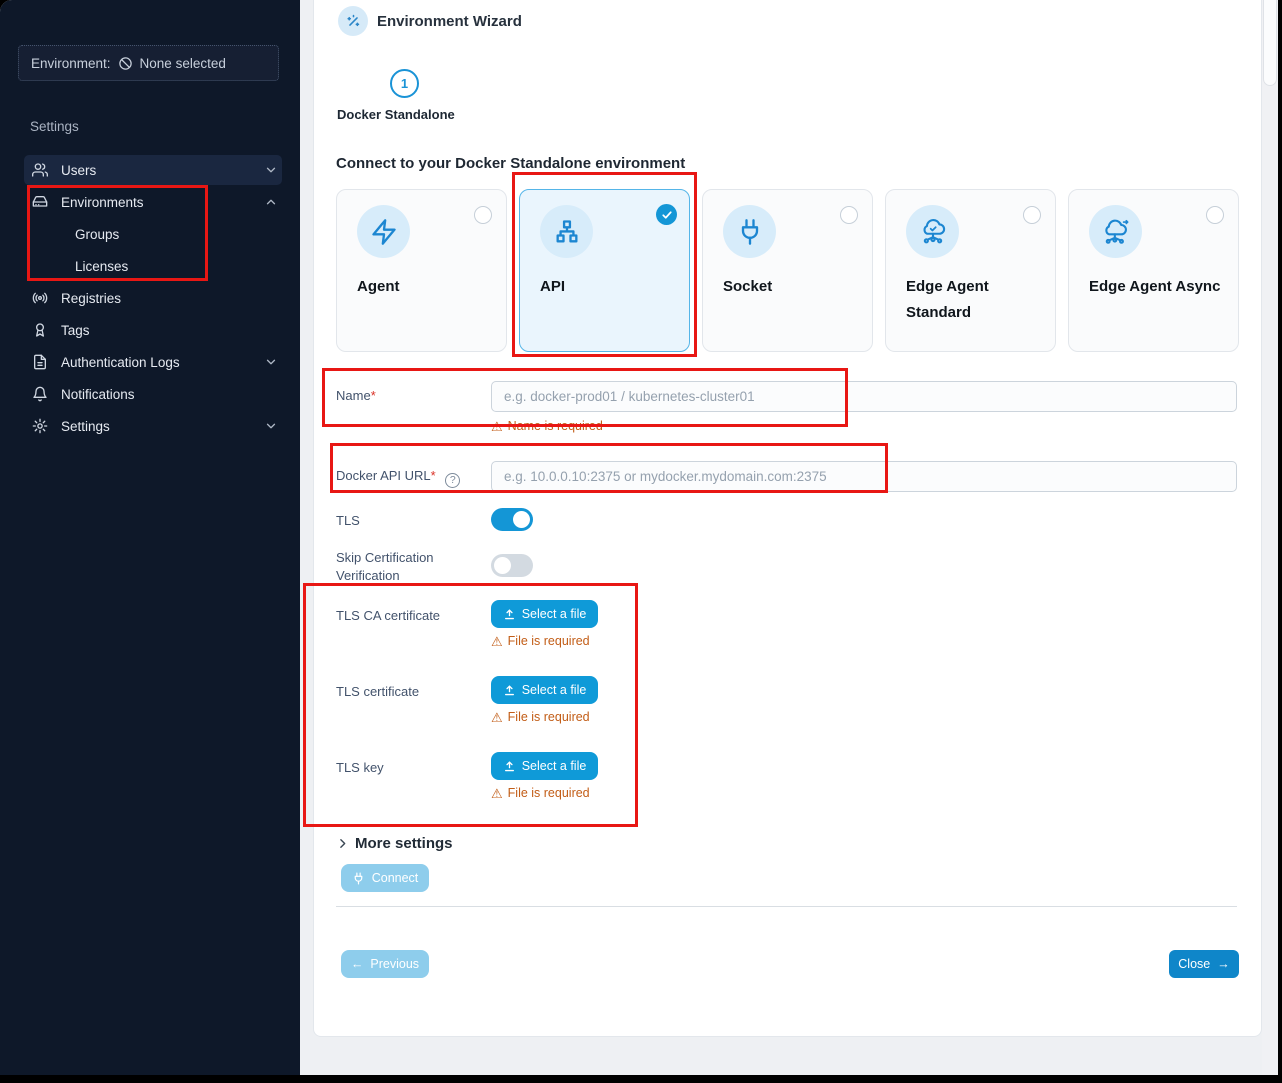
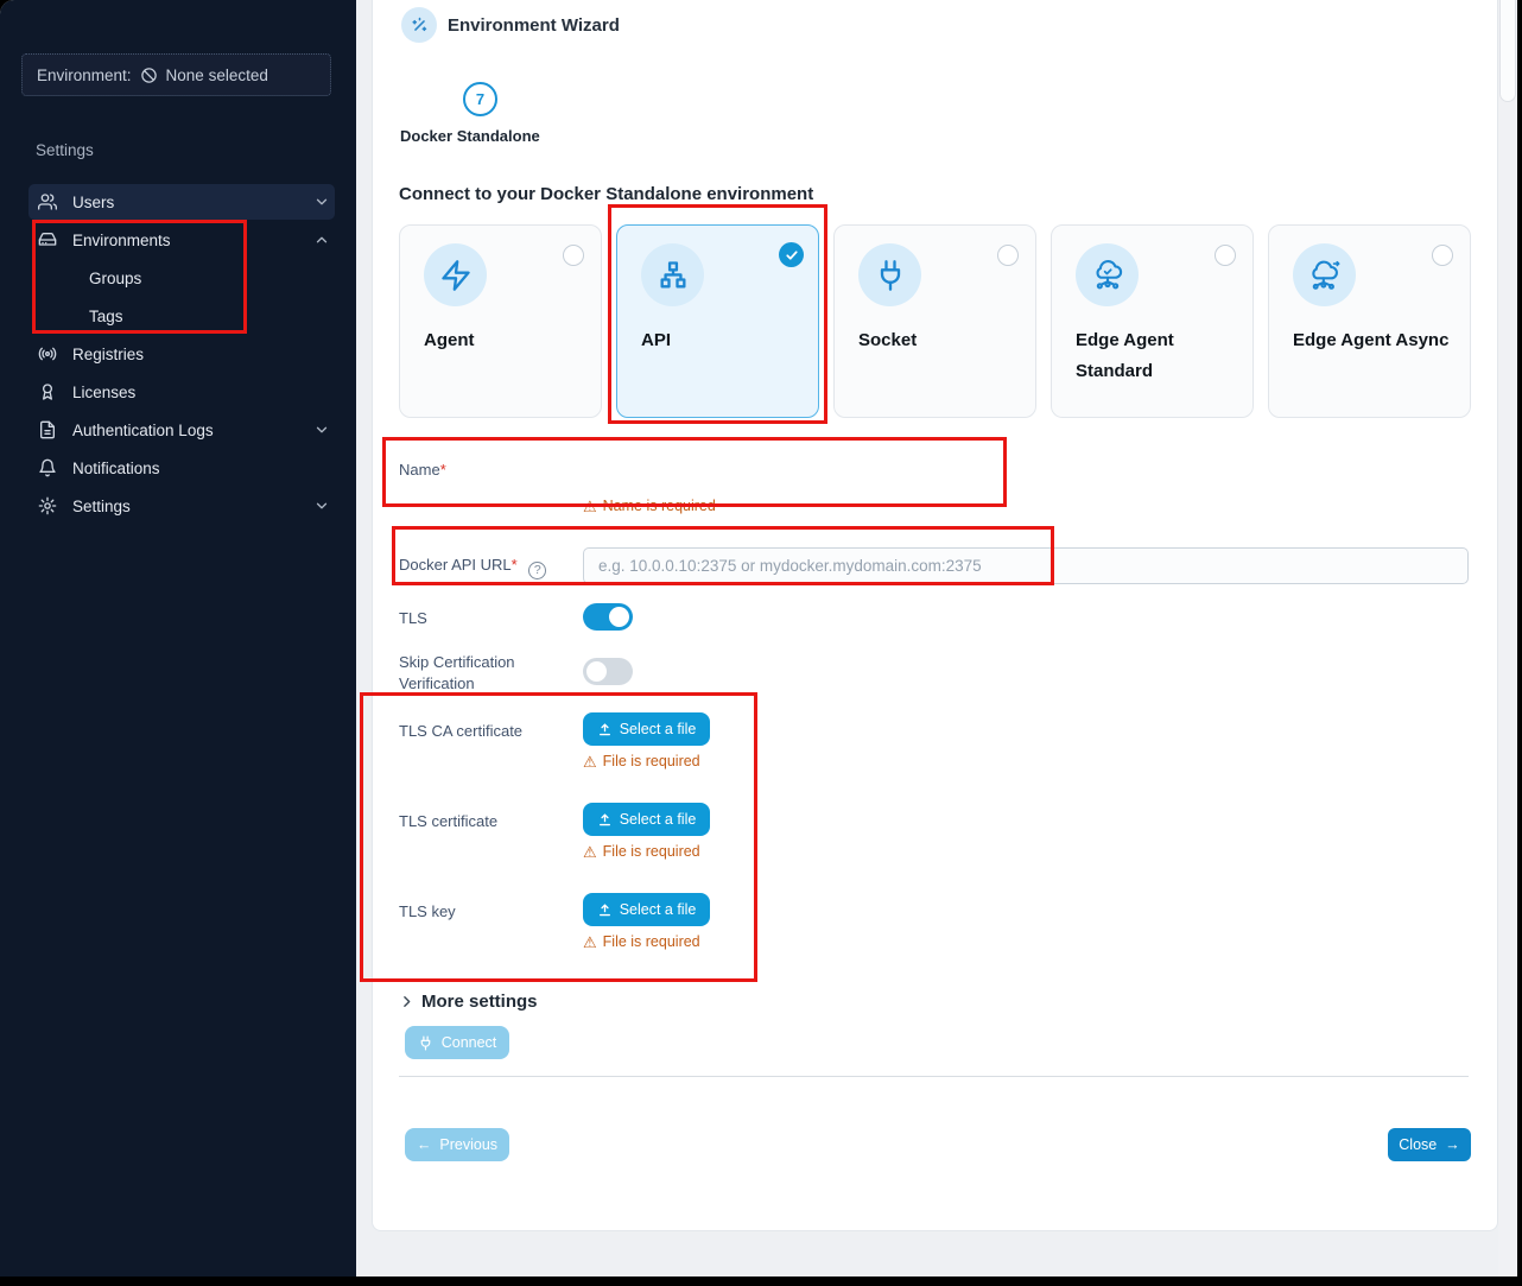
  Environment:
  None selected
  Settings
  Users
  Environments
  Groups
- Licenses
+ Tags
  Registries
- Tags
+ Licenses
  Authentication Logs
  Notifications
  Settings
  Environment Wizard
- 1
+ 7
  Docker Standalone
  Connect to your Docker Standalone environment
  Agent
  API
  Socket
  Edge Agent Standard
  Edge Agent Async
  Name*
- e.g. docker-prod01 / kubernetes-cluster01
  ⚠
  Name is required
  Docker API URL*
  ?
  e.g. 10.0.0.10:2375 or mydocker.mydomain.com:2375
  TLS
  Skip Certification Verification
  TLS CA certificate
  Select a file
  ⚠
  File is required
  TLS certificate
  Select a file
  ⚠
  File is required
  TLS key
  Select a file
  ⚠
  File is required
  More settings
  Connect
  ←
  Previous
  Close
  →
